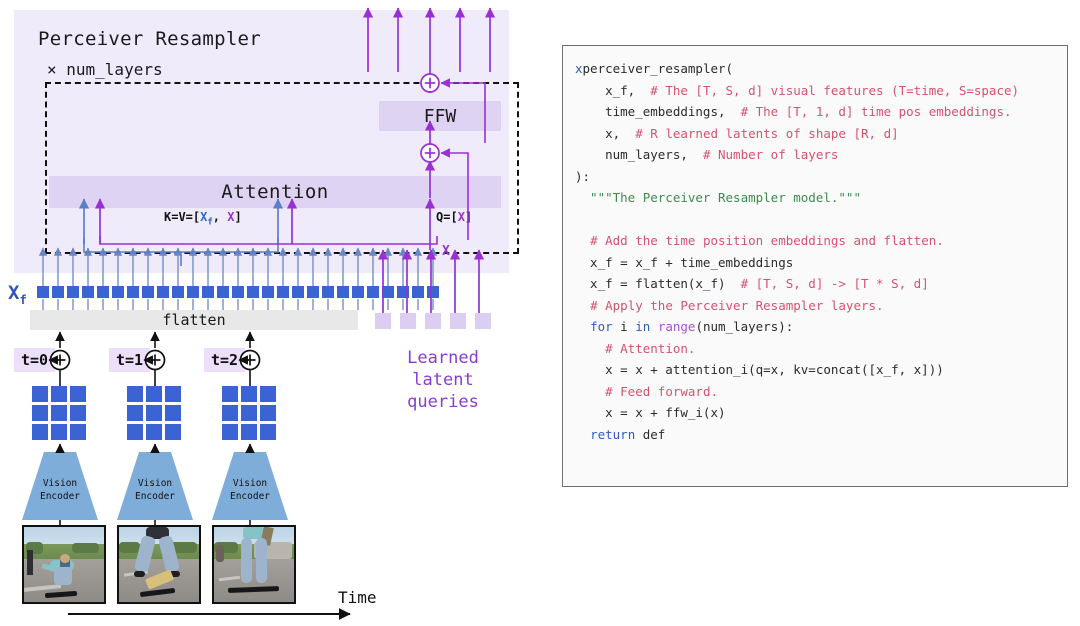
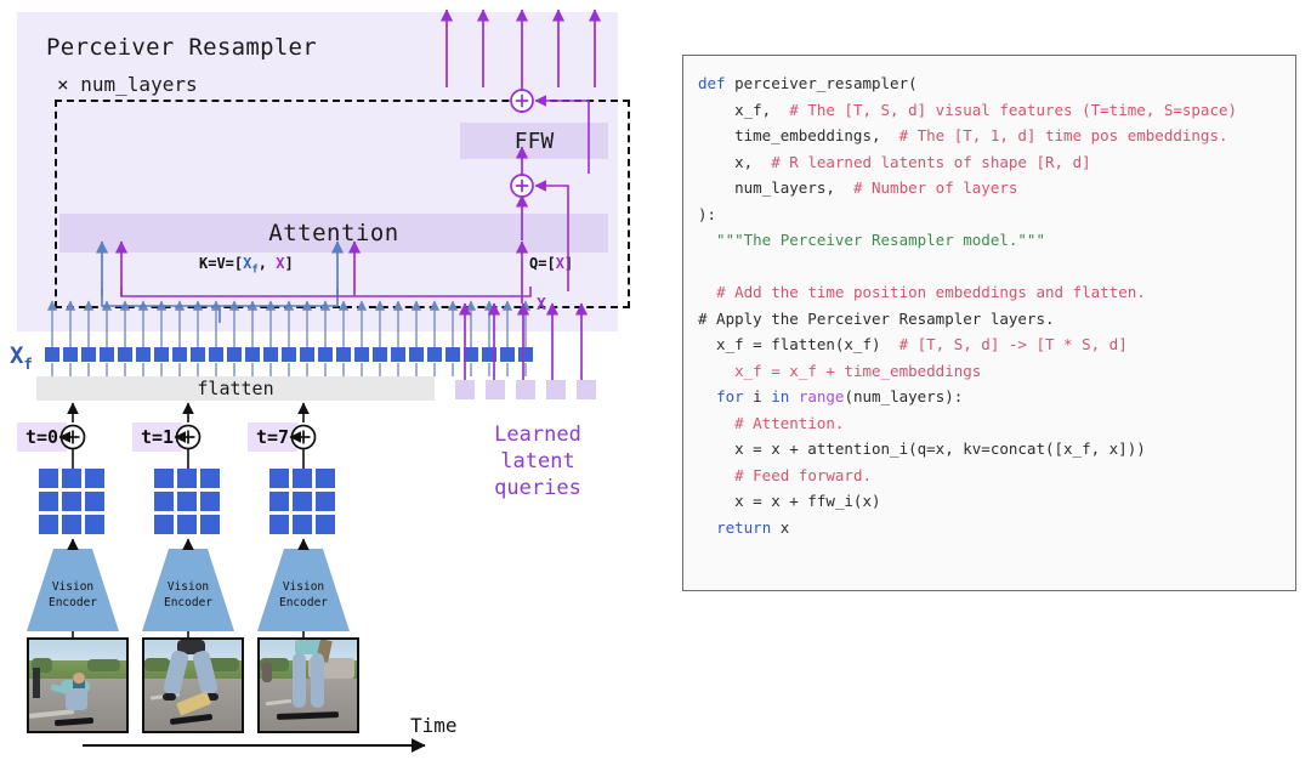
  Perceiver Resampler
  × num_layers
  Attention
  FFW
  K=V=[Xf, X]
  Q=[X
  X
  Xf
  flatten
  t=0
  Vision
  Encoder
  t=1
  Vision
  Encoder
- t=2
+ t=7
  Vision
  Encoder
  Time
  Learned
  latent
  queries
- xperceiver_resampler(
+ def perceiver_resampler(
  x_f, # The [T, S, d] visual features (T=time, S=space)
  time_embeddings, # The [T, 1, d] time pos embeddings.
  x, # R learned latents of shape [R, d]
  num_layers, # Number of layers
  ):
  """The Perceiver Resampler model."""
  # Add the time position embeddings and flatten.
- x_f = x_f + time_embeddings
+ # Apply the Perceiver Resampler layers.
  x_f = flatten(x_f) # [T, S, d] -> [T * S, d]
- # Apply the Perceiver Resampler layers.
+ x_f = x_f + time_embeddings
  for i in range(num_layers):
  # Attention.
  x = x + attention_i(q=x, kv=concat([x_f, x]))
  # Feed forward.
  x = x + ffw_i(x)
- return def
+ return x
